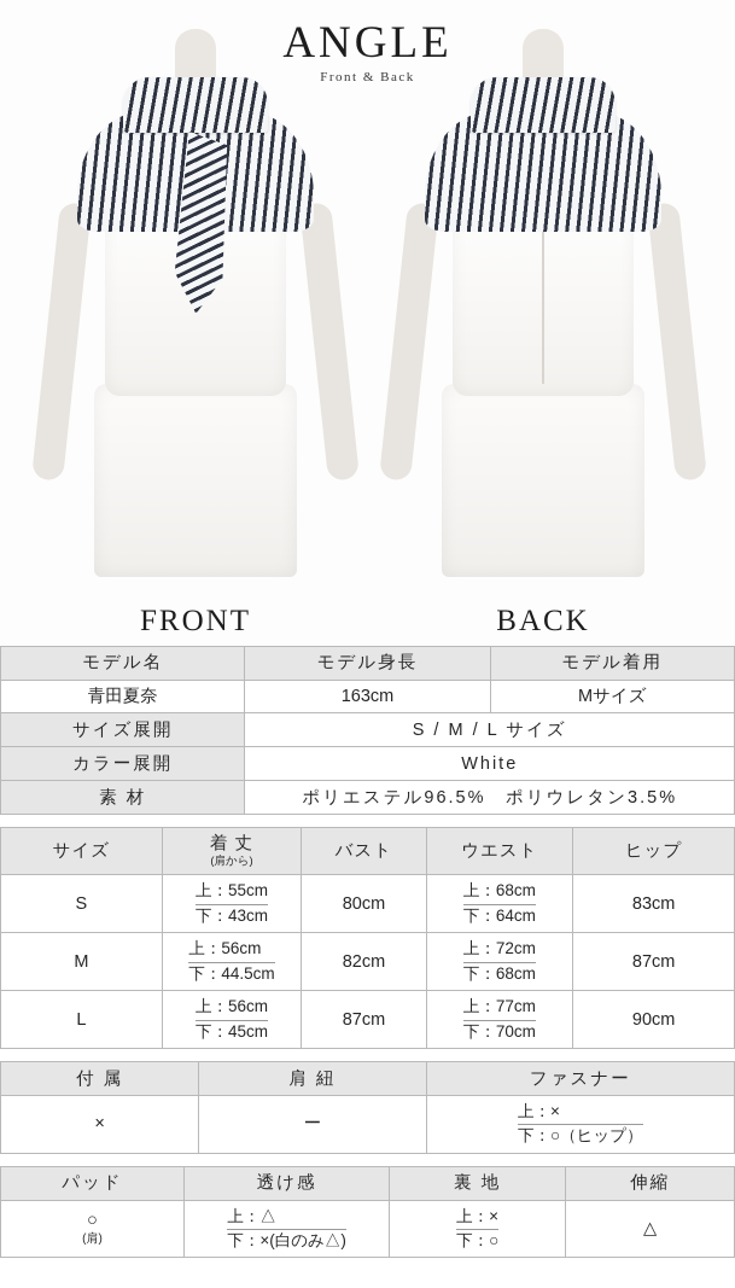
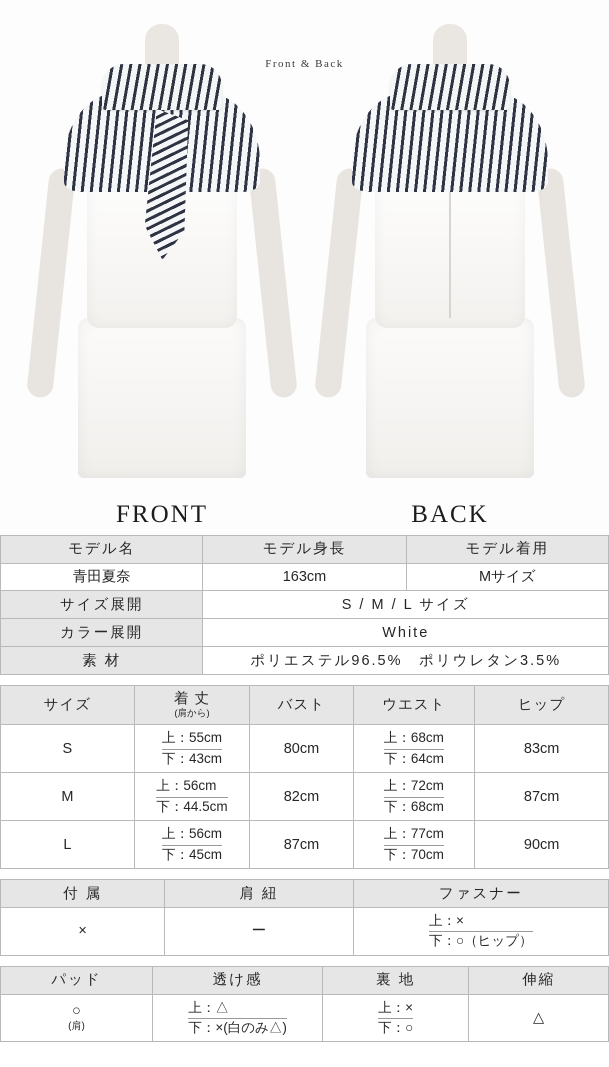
- ANGLE
  Front & Back
  FRONT
  BACK
  モデル名	モデル身長	モデル着用
  青田夏奈	163cm	Mサイズ
  サイズ展開	S / M / L サイズ
  カラー展開	White
  素 材	ポリエステル96.5% ポリウレタン3.5%
  サイズ	着 丈 (肩から)	バスト	ウエスト	ヒップ
  S	上：55cm 下：43cm	80cm	上：68cm 下：64cm	83cm
  M	上：56cm 下：44.5cm	82cm	上：72cm 下：68cm	87cm
  L	上：56cm 下：45cm	87cm	上：77cm 下：70cm	90cm
  付 属	肩 紐	ファスナー
  ×	ー	上：× 下：○（ヒップ）
  パッド	透け感	裏 地	伸縮
  ○ (肩)	上：△ 下：×(白のみ△)	上：× 下：○	△
